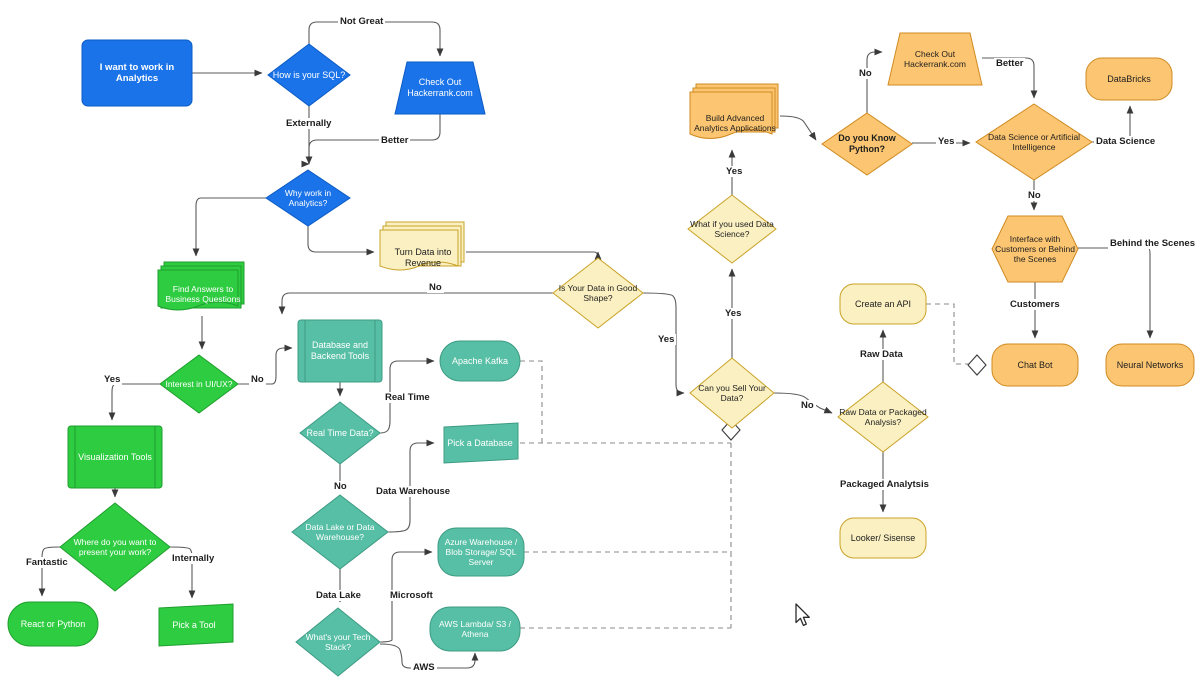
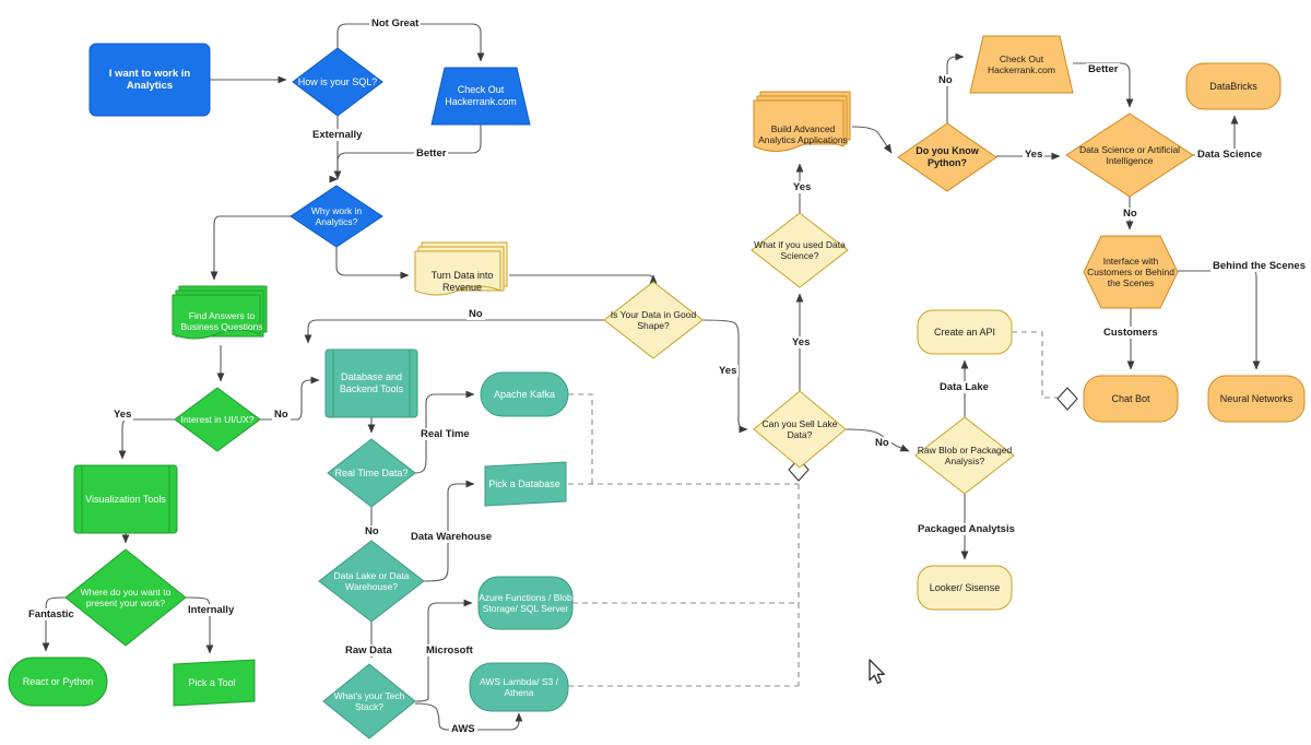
  I want to work in Analytics
  How is your SQL?
  Check Out Hackerrank.com
  Why work in Analytics?
  Find Answers to Business Questions
  Interest in UI/UX?
  Visualization Tools
  Where do you want to present your work?
  React or Python
  Pick a Tool
  Database and Backend Tools
  Real Time Data?
  Apache Kafka
  Pick a Database
  Data Lake or Data Warehouse?
- Azure Warehouse / Blob Storage/ SQL Server
+ Azure Functions / Blob Storage/ SQL Server
  What's your Tech Stack?
  AWS Lambda/ S3 / Athena
  Turn Data into Revenue
  Is Your Data in Good Shape?
- Can you Sell Your Data?
+ Can you Sell Lake Data?
  What if you used Data Science?
  Build Advanced Analytics Applications
- Raw Data or Packaged Analysis?
+ Raw Blob or Packaged Analysis?
  Create an API
  Looker/ Sisense
  Do you Know Python?
  Check Out Hackerrank.com
  Data Science or Artificial Intelligence
  DataBricks
  Interface with Customers or Behind the Scenes
  Chat Bot
  Neural Networks
  Not Great
  Externally
  Better
  Yes
  No
  Fantastic
  Internally
  Real Time
  No
  Data Warehouse
- Data Lake
+ Raw Data
  Microsoft
  AWS
  No
  Yes
  Yes
  Yes
  No
- Raw Data
+ Data Lake
  Packaged Analytsis
  No
  Better
  Yes
  Data Science
  No
  Customers
  Behind the Scenes
